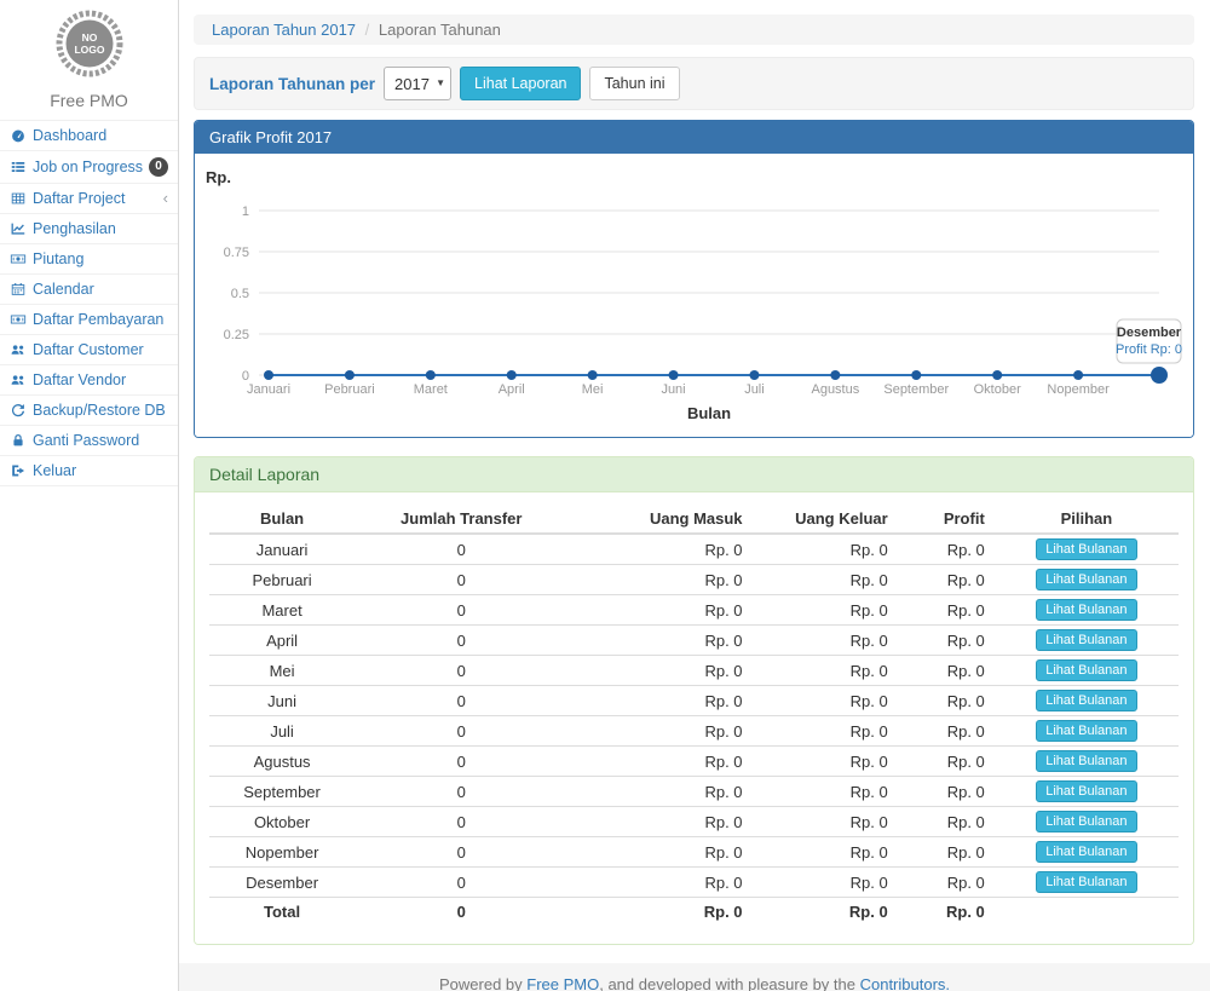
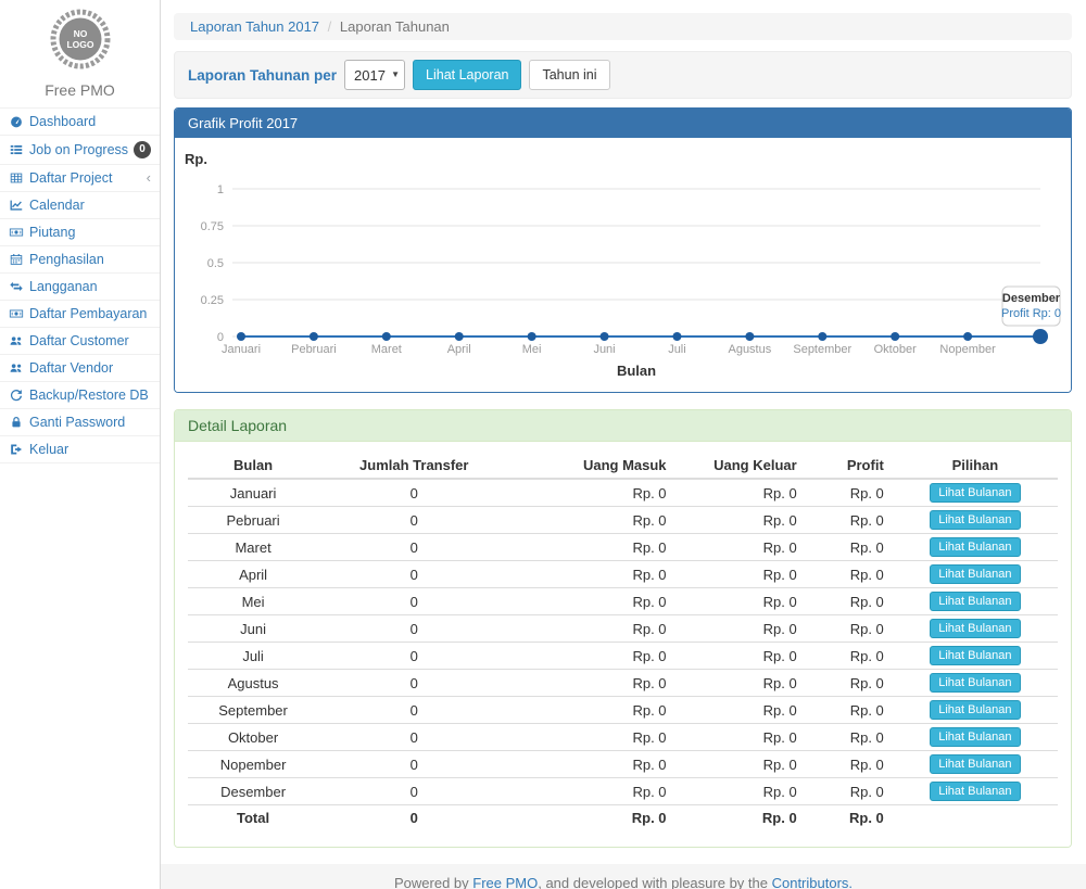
  NO
  LOGO
  Free PMO
  Dashboard
  Job on Progress
  0
  Daftar Project
  ‹
- Penghasilan
+ Calendar
  Piutang
- Calendar
+ Penghasilan
+ Langganan
  Daftar Pembayaran
  Daftar Customer
  Daftar Vendor
  Backup/Restore DB
  Ganti Password
  Keluar
  Laporan Tahun 2017 / Laporan Tahunan
  Laporan Tahunan per
  2017
  ▼
  Lihat Laporan
  Tahun ini
  Grafik Profit 2017
  Rp.
  1
  0.75
  0.5
  0.25
  0
  Januari
  Pebruari
  Maret
  April
  Mei
  Juni
  Juli
  Agustus
  September
  Oktober
  Nopember
  Bulan
  Desember
  Profit Rp: 0
  Detail Laporan
  Bulan	Jumlah Transfer	Uang Masuk	Uang Keluar	Profit	Pilihan
  Januari	0	Rp. 0	Rp. 0	Rp. 0	Lihat Bulanan
  Pebruari	0	Rp. 0	Rp. 0	Rp. 0	Lihat Bulanan
  Maret	0	Rp. 0	Rp. 0	Rp. 0	Lihat Bulanan
  April	0	Rp. 0	Rp. 0	Rp. 0	Lihat Bulanan
  Mei	0	Rp. 0	Rp. 0	Rp. 0	Lihat Bulanan
  Juni	0	Rp. 0	Rp. 0	Rp. 0	Lihat Bulanan
  Juli	0	Rp. 0	Rp. 0	Rp. 0	Lihat Bulanan
  Agustus	0	Rp. 0	Rp. 0	Rp. 0	Lihat Bulanan
  September	0	Rp. 0	Rp. 0	Rp. 0	Lihat Bulanan
  Oktober	0	Rp. 0	Rp. 0	Rp. 0	Lihat Bulanan
  Nopember	0	Rp. 0	Rp. 0	Rp. 0	Lihat Bulanan
  Desember	0	Rp. 0	Rp. 0	Rp. 0	Lihat Bulanan
  Total	0	Rp. 0	Rp. 0	Rp. 0
  Powered by Free PMO, and developed with pleasure by the Contributors.
